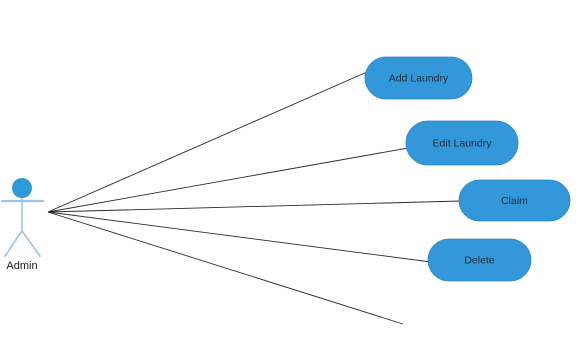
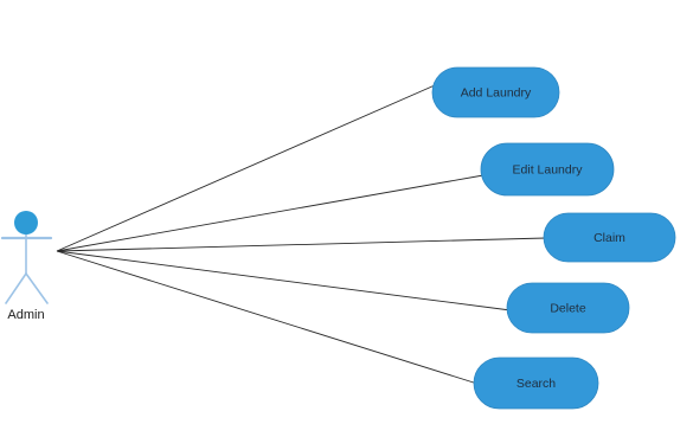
  Admin
  Add Laundry
  Edit Laundry
  Claim
  Delete
+ Search
